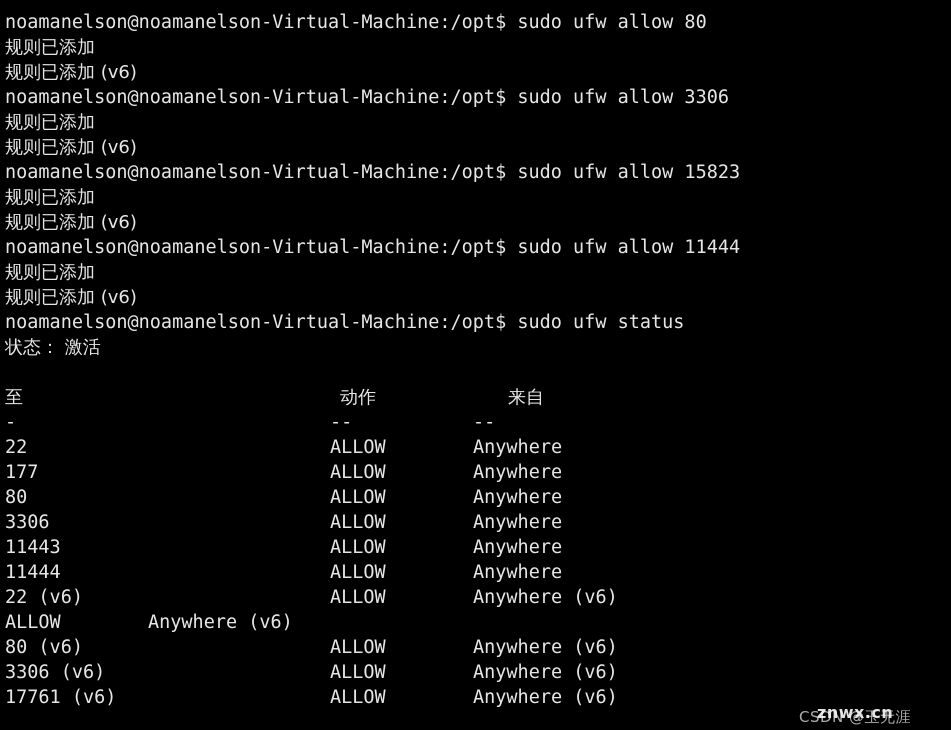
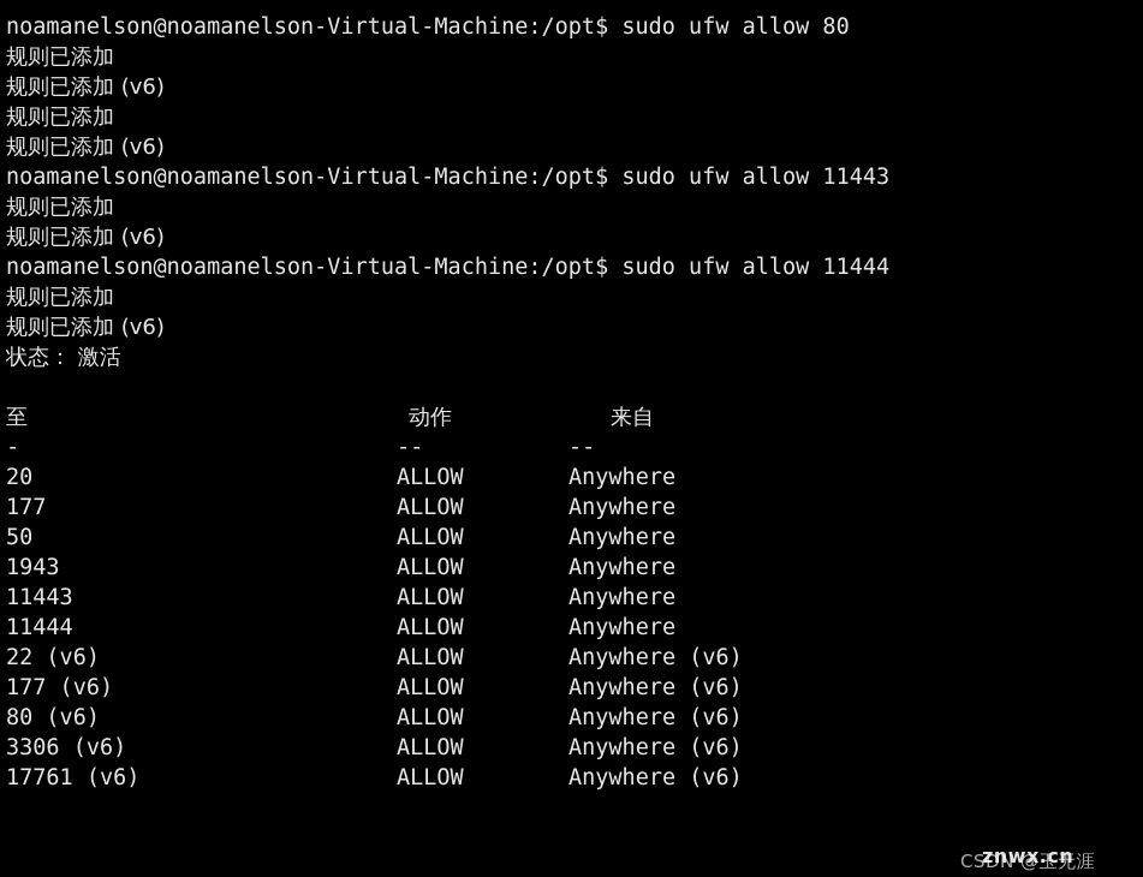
  noamanelson@noamanelson-Virtual-Machine:/opt$ sudo ufw allow 80
  规则已添加
  规则已添加 (v6)
- noamanelson@noamanelson-Virtual-Machine:/opt$ sudo ufw allow 3306
  规则已添加
  规则已添加 (v6)
- noamanelson@noamanelson-Virtual-Machine:/opt$ sudo ufw allow 15823
+ noamanelson@noamanelson-Virtual-Machine:/opt$ sudo ufw allow 11443
  规则已添加
  规则已添加 (v6)
  noamanelson@noamanelson-Virtual-Machine:/opt$ sudo ufw allow 11444
  规则已添加
  规则已添加 (v6)
- noamanelson@noamanelson-Virtual-Machine:/opt$ sudo ufw status
  状态： 激活
  至
  动作
  来自
  -
  --
  --
- 22
+ 20
  ALLOW
  Anywhere
  177
  ALLOW
  Anywhere
- 80
+ 50
  ALLOW
  Anywhere
- 3306
+ 1943
  ALLOW
  Anywhere
  11443
  ALLOW
  Anywhere
  11444
  ALLOW
  Anywhere
  22 (v6)
  ALLOW
  Anywhere (v6)
+ 177 (v6)
  ALLOW
  Anywhere (v6)
  80 (v6)
  ALLOW
  Anywhere (v6)
  3306 (v6)
  ALLOW
  Anywhere (v6)
  17761 (v6)
  ALLOW
  Anywhere (v6)
  CSDN @玉无涯
  znwx.cn
